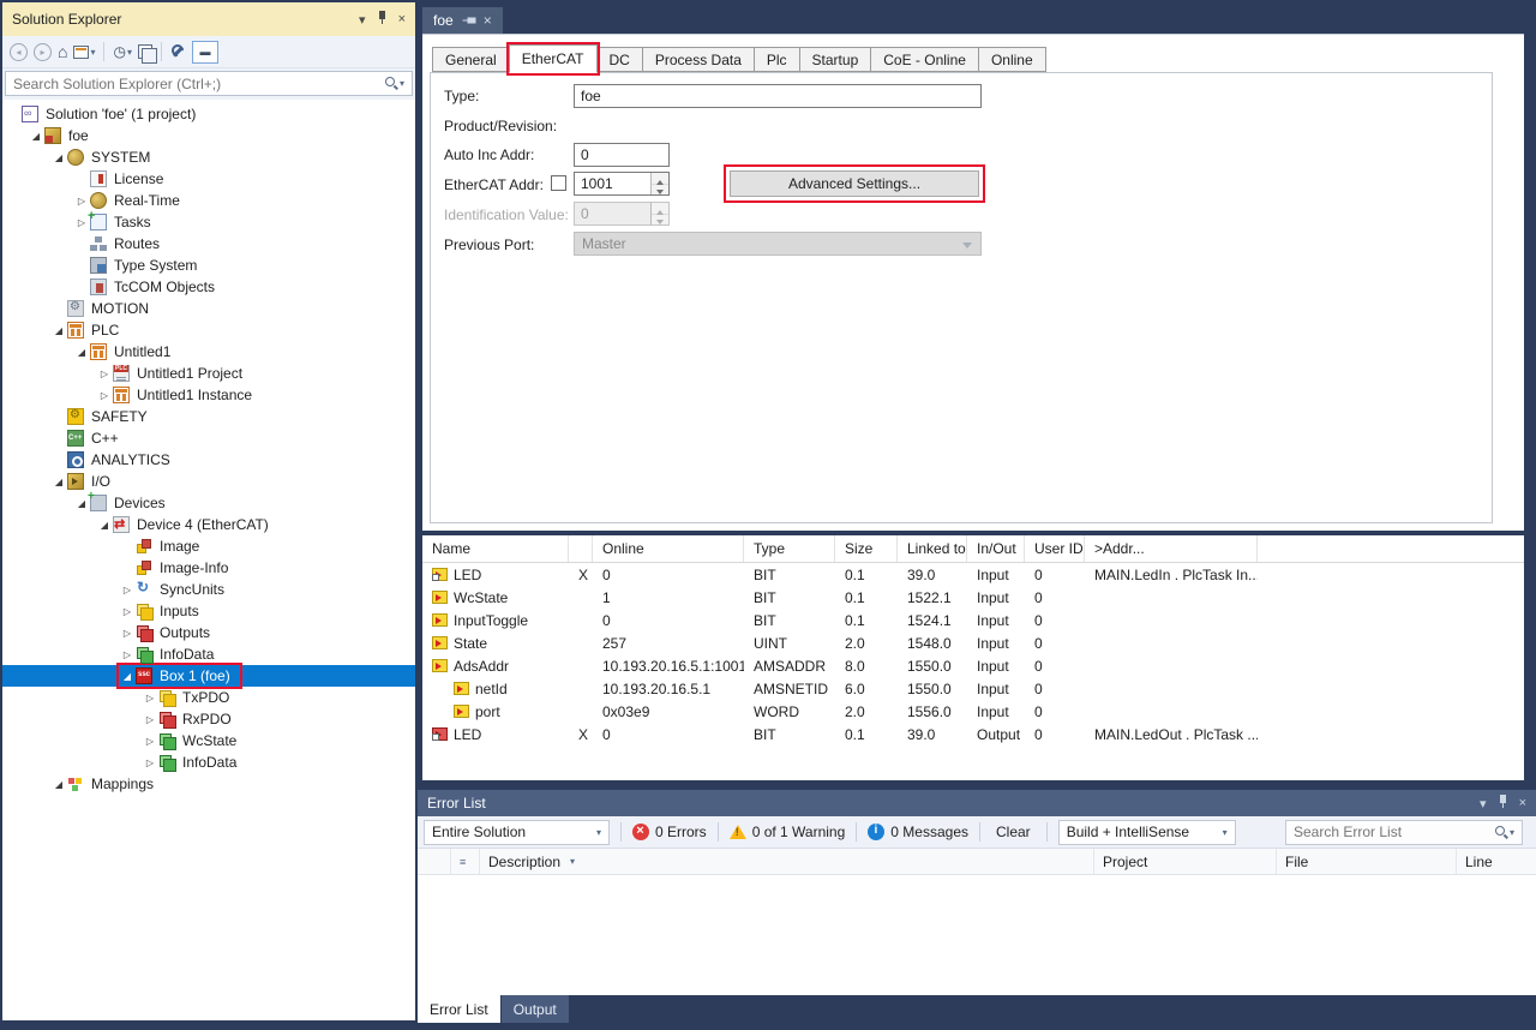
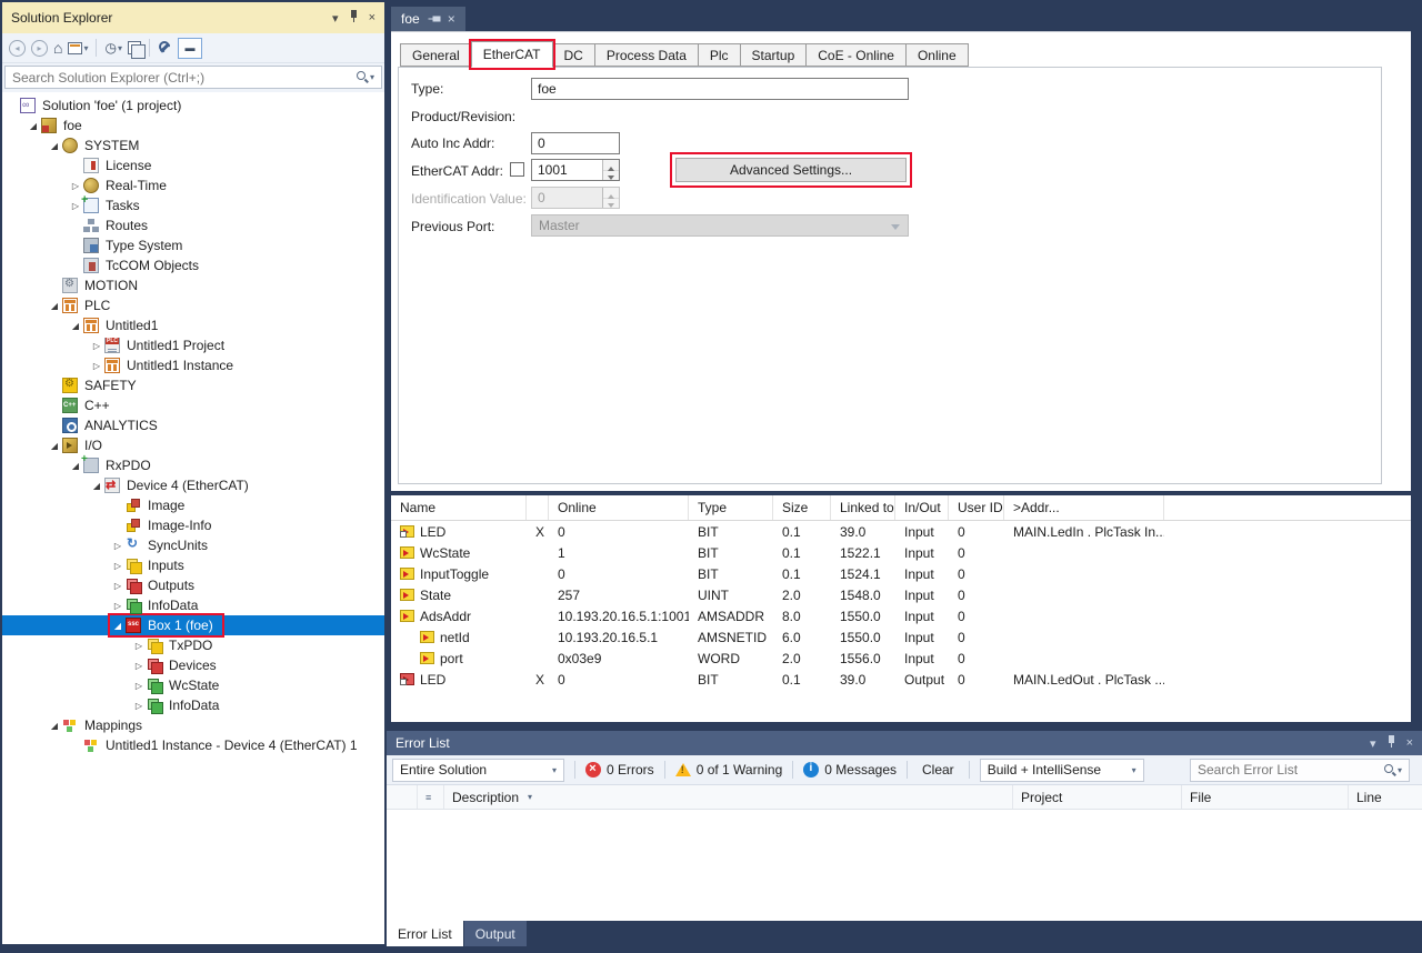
  Solution Explorer
  ▾
  ×
  ◂
  ▸
  ⌂
  ▾
  ◷
  ▾
  ▬
  Search Solution Explorer (Ctrl+;)
  ▾
  Solution 'foe' (1 project)
  ◢
  foe
  ◢
  SYSTEM
  License
  ▷
  Real-Time
  ▷
  Tasks
  Routes
  Type System
  TcCOM Objects
  MOTION
  ◢
  PLC
  ◢
  Untitled1
  ▷
  Untitled1 Project
  ▷
  Untitled1 Instance
  SAFETY
  C++
  ANALYTICS
  ◢
  I/O
  ◢
- Devices
+ RxPDO
  ◢
  Device 4 (EtherCAT)
  Image
  Image-Info
  ▷
  SyncUnits
  ▷
  Inputs
  ▷
  Outputs
  ▷
  InfoData
  ◢
  Box 1 (foe)
  ▷
  TxPDO
  ▷
- RxPDO
+ Devices
  ▷
  WcState
  ▷
  InfoData
  ◢
  Mappings
+ Untitled1 Instance - Device 4 (EtherCAT) 1
  foe
  ×
  General
  EtherCAT
  DC
  Process Data
  Plc
  Startup
  CoE - Online
  Online
  Type:
  foe
  Product/Revision:
  Auto Inc Addr:
  0
  EtherCAT Addr:
  1001
  Advanced Settings...
  Identification Value:
  0
  Previous Port:
  Master
  Name
  Online
  Type
  Size
  Linked to
  In/Out
  User ID
  >Addr...
  LED
  X
  0
  BIT
  0.1
  39.0
  Input
  0
  MAIN.LedIn . PlcTask In..
  WcState
  1
  BIT
  0.1
  1522.1
  Input
  0
  InputToggle
  0
  BIT
  0.1
  1524.1
  Input
  0
  State
  257
  UINT
  2.0
  1548.0
  Input
  0
  AdsAddr
  10.193.20.16.5.1:1001
  AMSADDR
  8.0
  1550.0
  Input
  0
  netId
  10.193.20.16.5.1
  AMSNETID
  6.0
  1550.0
  Input
  0
  port
  0x03e9
  WORD
  2.0
  1556.0
  Input
  0
  LED
  X
  0
  BIT
  0.1
  39.0
  Output
  0
  MAIN.LedOut . PlcTask ...
  Error List
  ▾
  ×
  Entire Solution
  ▾
  0 Errors
  0 of 1 Warning
  0 Messages
  Clear
  Build + IntelliSense
  ▾
  Search Error List
  ▾
  ≡
  Description
  ▾
  Project
  File
  Line
  Error List
  Output
